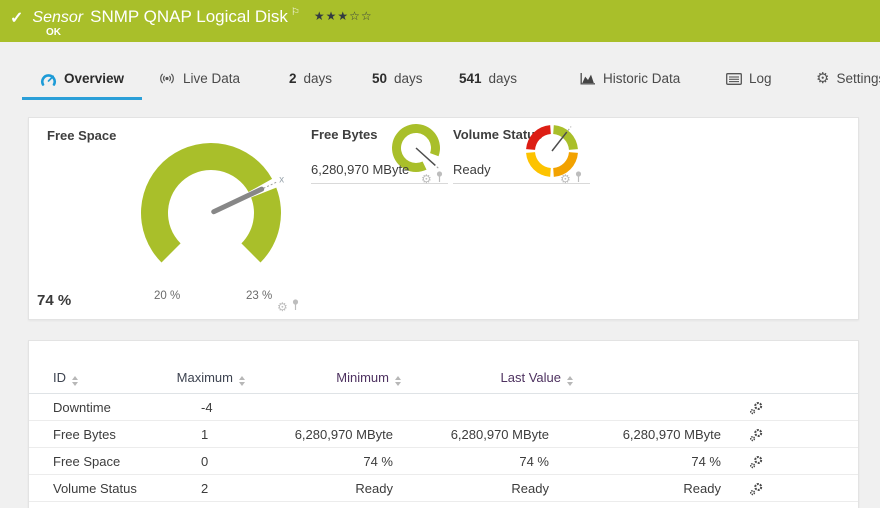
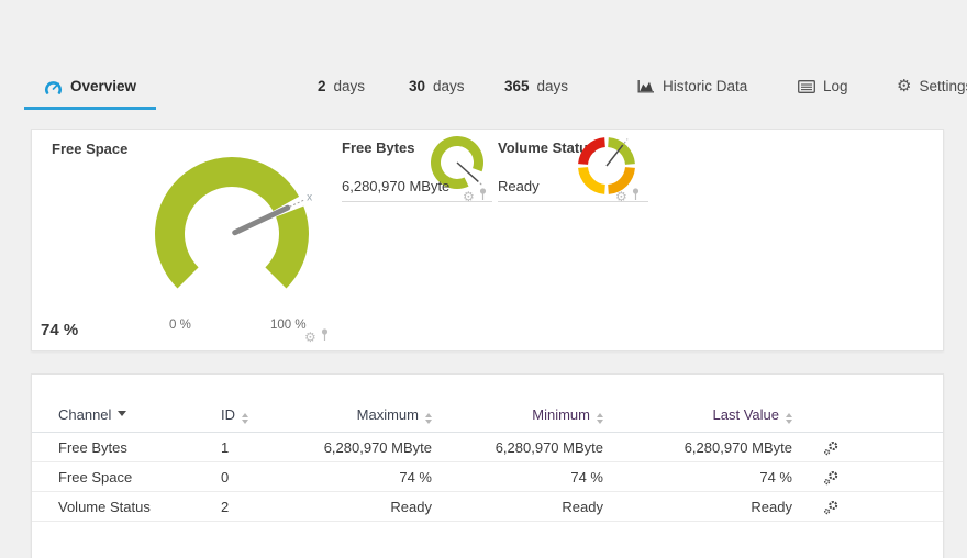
- ✓
- Sensor
- SNMP QNAP Logical Disk
- ⚐
- ★★★☆☆
- OK
  Overview
- Live Data
  2
  days
- 50
+ 30
  days
- 541
+ 365
  days
  Historic Data
  Log
  ⚙
  Setting
  Free Space
  x
  74 %
- 20 %
+ 0 %
- 23 %
+ 100 %
  ⚙
  Free Bytes
  6,280,970 MByte
  ⚙
  Volume Statu
  Ready
  ⚙
+ Channel
  ID
  Maximum
  Minimum
  Last Value
- Downtime
- -4
  Free Bytes
  1
  6,280,970 MByte
  6,280,970 MByte
  6,280,970 MByte
  Free Space
  0
  74 %
  74 %
  74 %
  Volume Status
  2
  Ready
  Ready
  Ready
